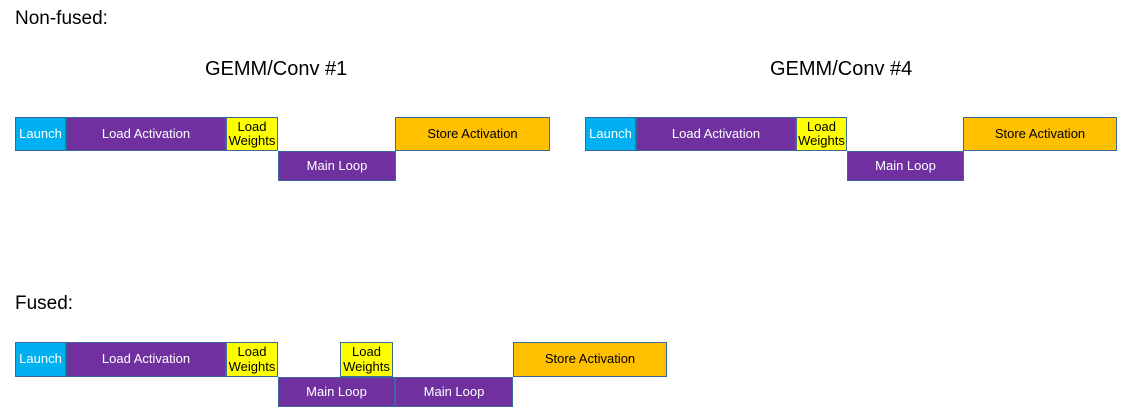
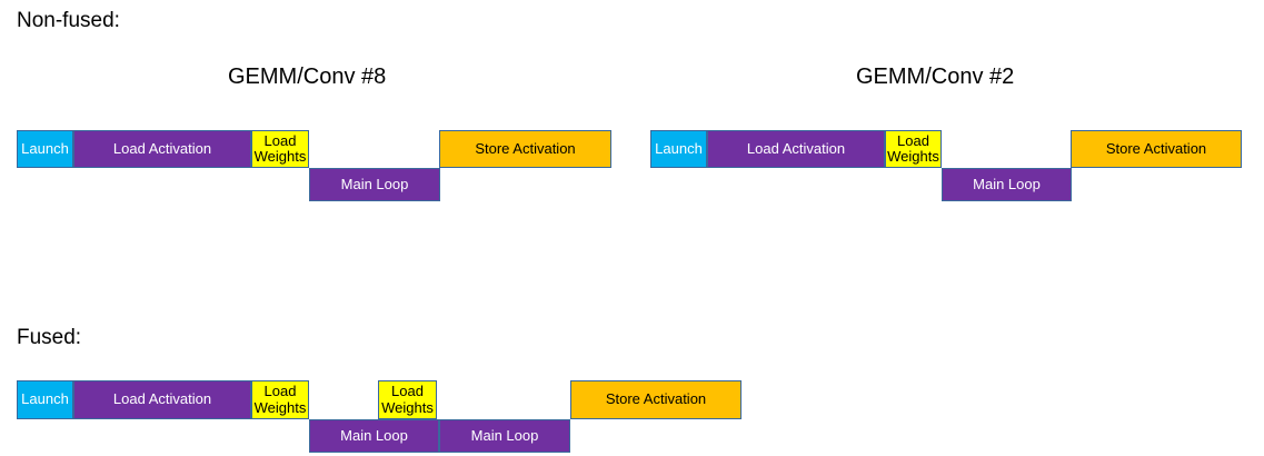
  Non-fused:
- GEMM/Conv #1
+ GEMM/Conv #8
- GEMM/Conv #4
+ GEMM/Conv #2
  Fused:
  Launch
  Load Activation
  Load Weights
  Main Loop
  Store Activation
  Launch
  Load Activation
  Load Weights
  Main Loop
  Store Activation
  Launch
  Load Activation
  Load Weights
  Main Loop
  Load Weights
  Main Loop
  Store Activation
